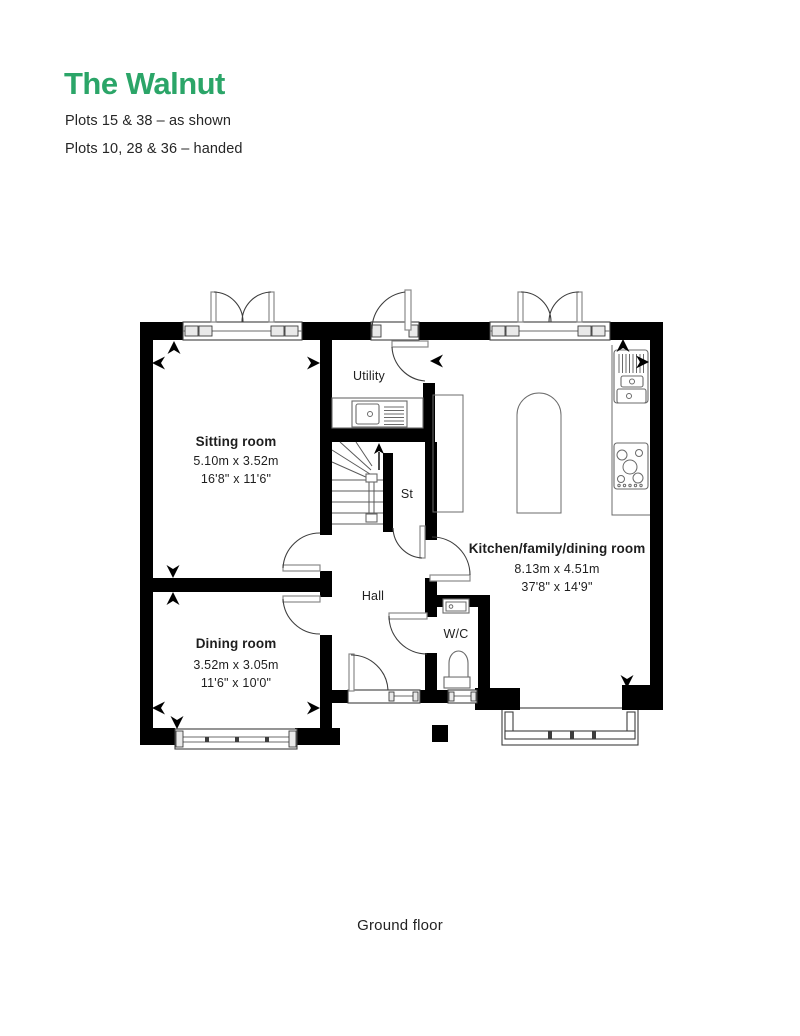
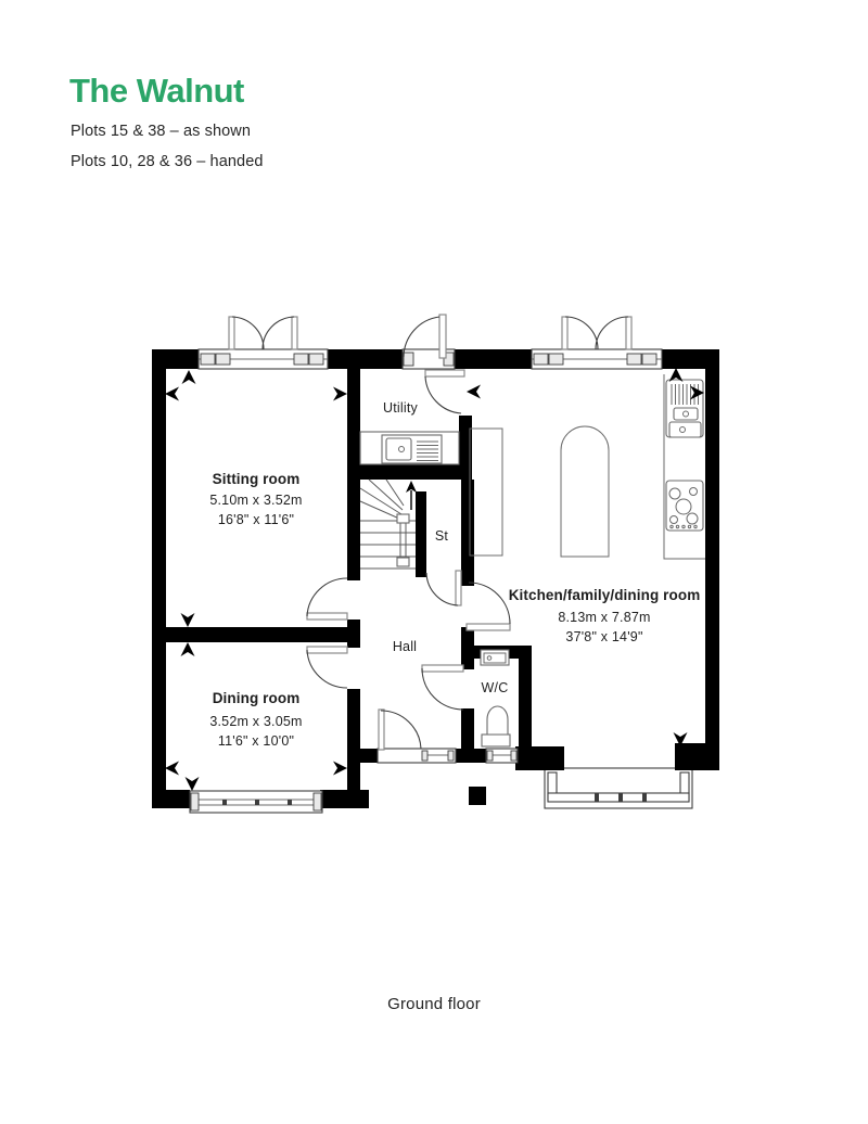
  The Walnut
  Plots 15 & 38 – as shown
  Plots 10, 28 & 36 – handed
  Sitting room
  5.10m x 3.52m
  16'8" x 11'6"
  Utility
  St
  Kitchen/family/dining room
- 8.13m x 4.51m
+ 8.13m x 7.87m
  37'8" x 14'9"
  Hall
  W/C
  Dining room
  3.52m x 3.05m
  11'6" x 10'0"
  Ground floor
